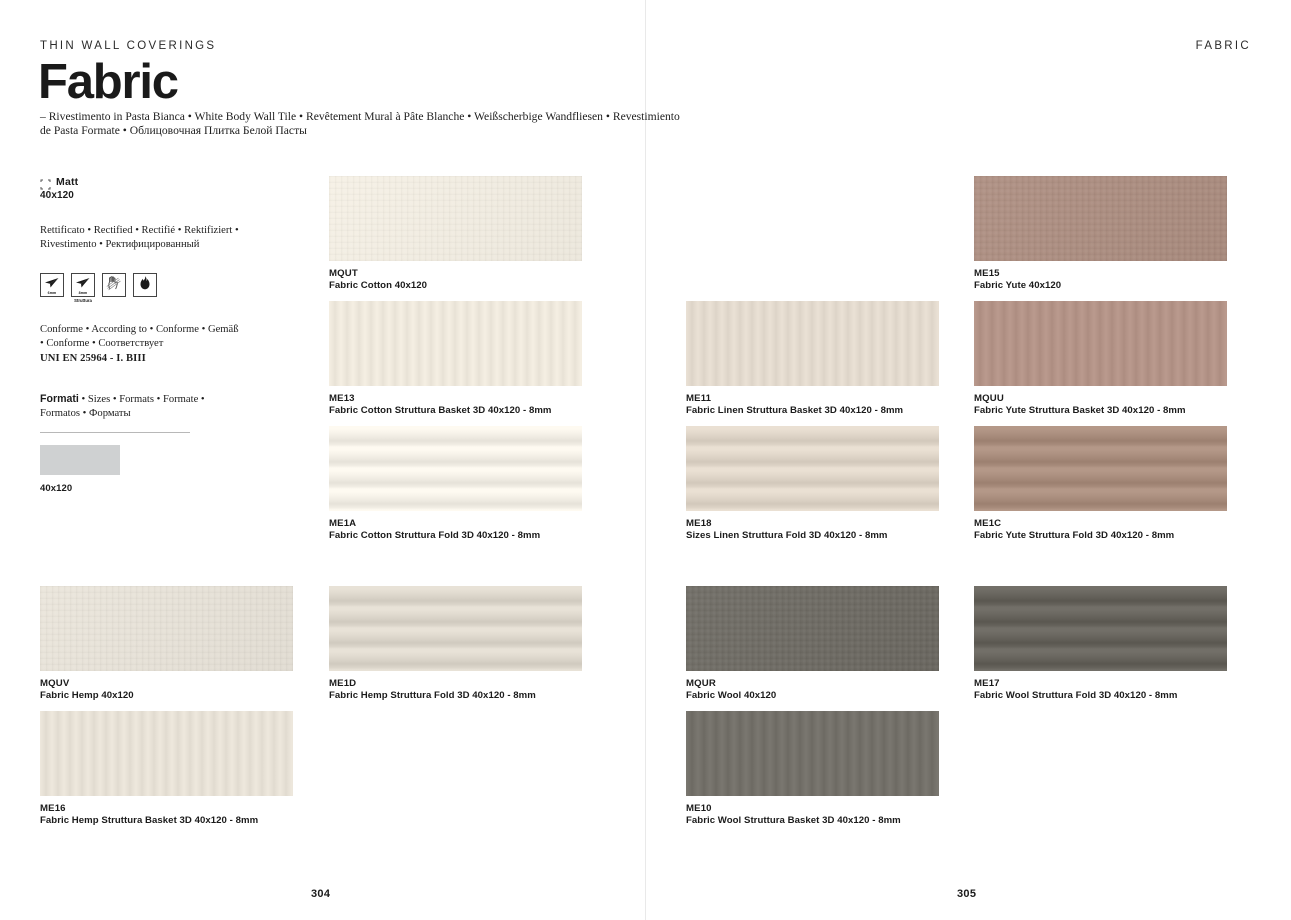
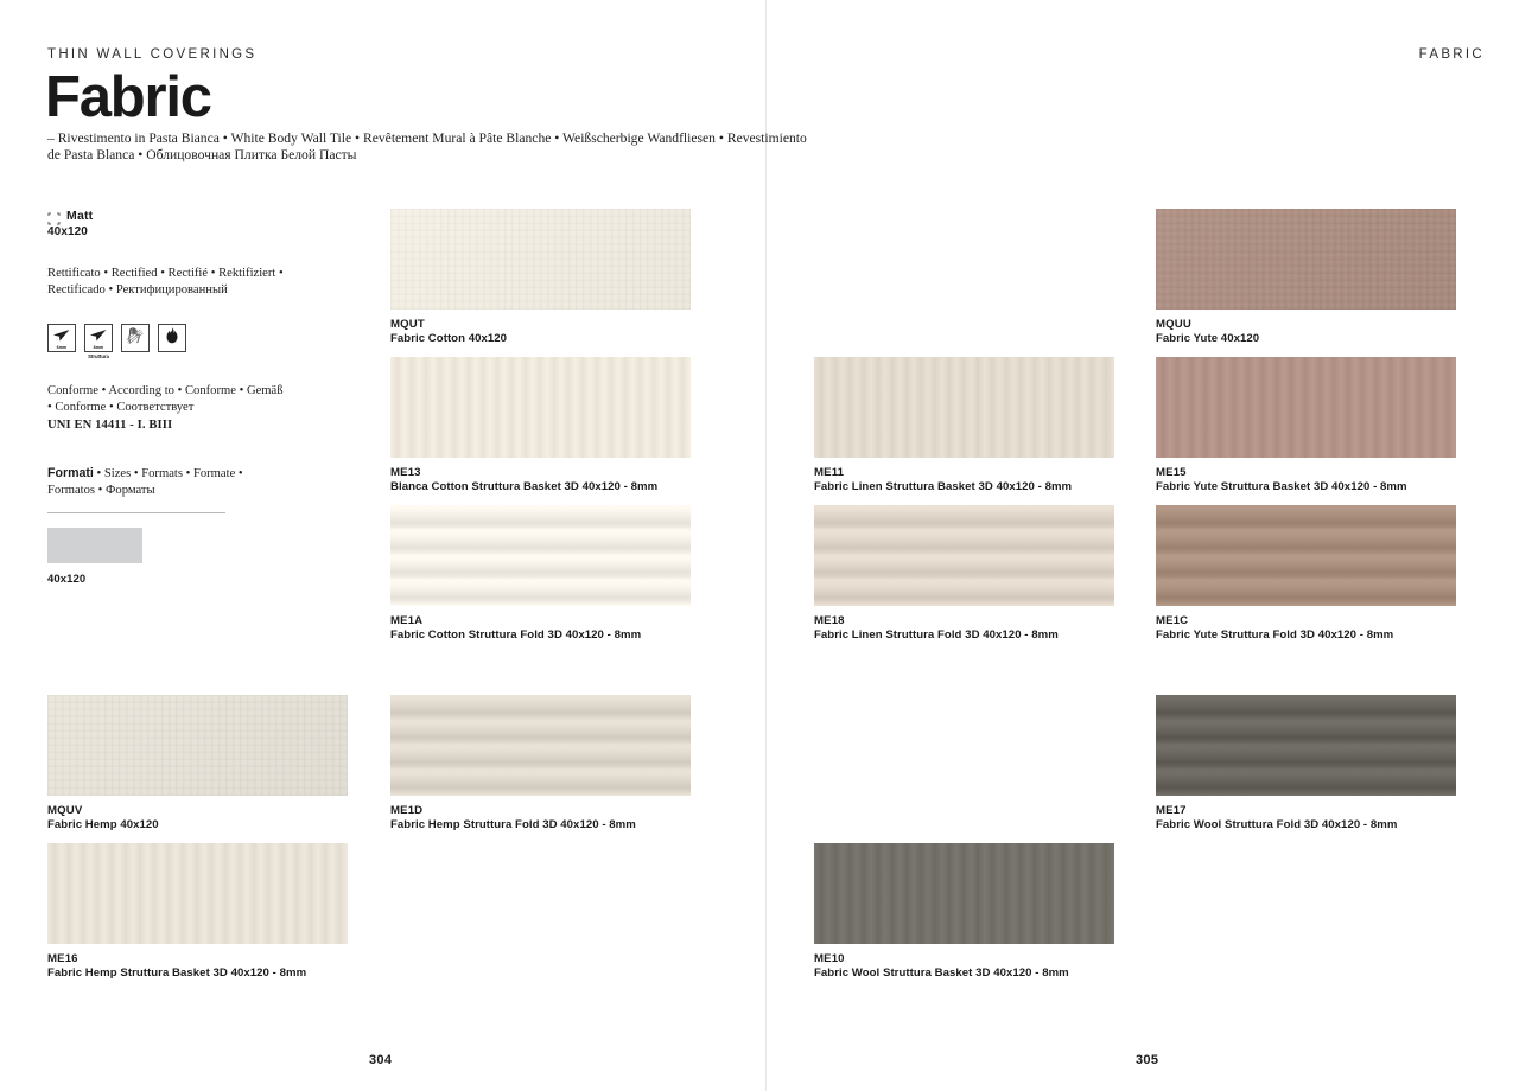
  THIN WALL COVERINGS
  FABRIC
  Fabric
- – Rivestimento in Pasta Bianca • White Body Wall Tile • Revêtement Mural à Pâte Blanche • Weißscherbige Wandfliesen • Revestimiento de Pasta Formate • Облицовочная Плитка Белой Пасты
+ – Rivestimento in Pasta Bianca • White Body Wall Tile • Revêtement Mural à Pâte Blanche • Weißscherbige Wandfliesen • Revestimiento de Pasta Blanca • Облицовочная Плитка Белой Пасты
  Matt
  40x120
- Rettificato • Rectified • Rectifié • Rektifiziert • Rivestimento • Ректифицированный
+ Rettificato • Rectified • Rectifié • Rektifiziert • Rectificado • Ректифицированный
  Conforme • According to • Conforme • Gemäß • Conforme • Соответствует
- UNI EN 25964 - I. BIII
+ UNI EN 14411 - I. BIII
  Formati • Sizes • Formats • Formate • Formatos • Форматы
  40x120
  MQUT
  Fabric Cotton 40x120
  ME13
- Fabric Cotton Struttura Basket 3D 40x120 - 8mm
+ Blanca Cotton Struttura Basket 3D 40x120 - 8mm
  ME1A
  Fabric Cotton Struttura Fold 3D 40x120 - 8mm
  ME11
  Fabric Linen Struttura Basket 3D 40x120 - 8mm
  ME18
- Sizes Linen Struttura Fold 3D 40x120 - 8mm
+ Fabric Linen Struttura Fold 3D 40x120 - 8mm
- ME15
+ MQUU
  Fabric Yute 40x120
- MQUU
+ ME15
  Fabric Yute Struttura Basket 3D 40x120 - 8mm
  ME1C
  Fabric Yute Struttura Fold 3D 40x120 - 8mm
  MQUV
  Fabric Hemp 40x120
  ME16
  Fabric Hemp Struttura Basket 3D 40x120 - 8mm
  ME1D
  Fabric Hemp Struttura Fold 3D 40x120 - 8mm
- MQUR
- Fabric Wool 40x120
  ME10
  Fabric Wool Struttura Basket 3D 40x120 - 8mm
  ME17
  Fabric Wool Struttura Fold 3D 40x120 - 8mm
  304
  305
